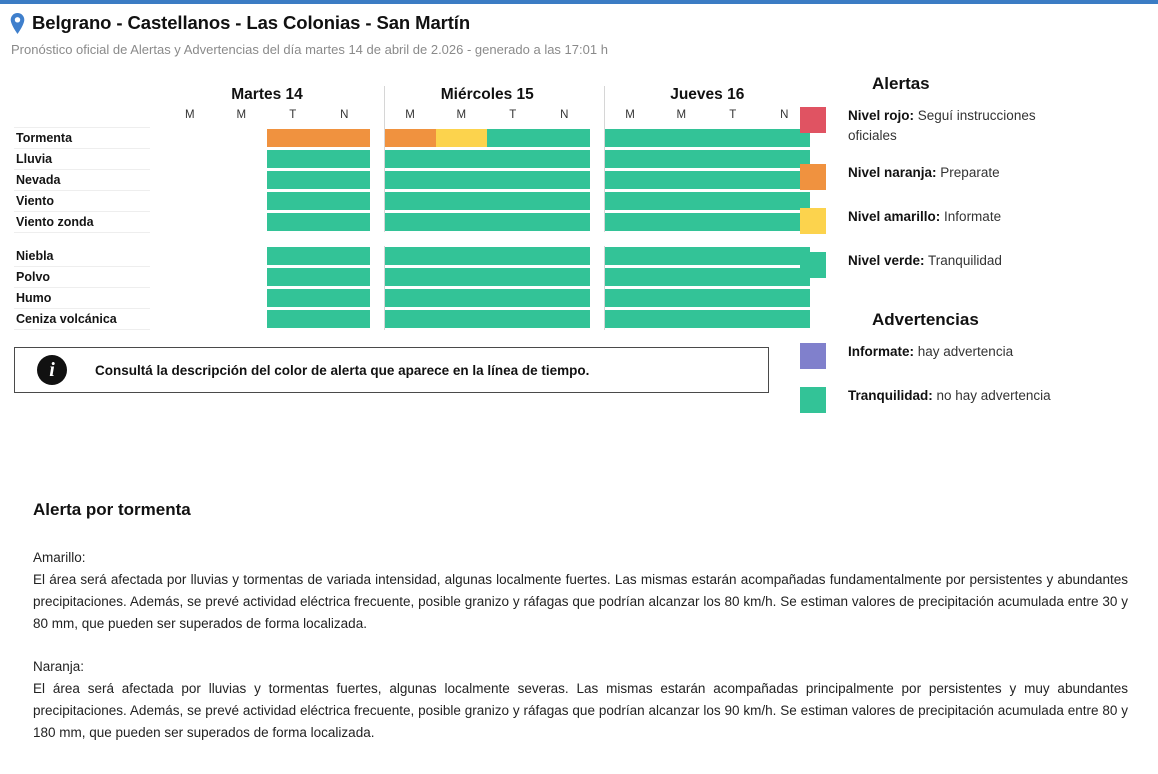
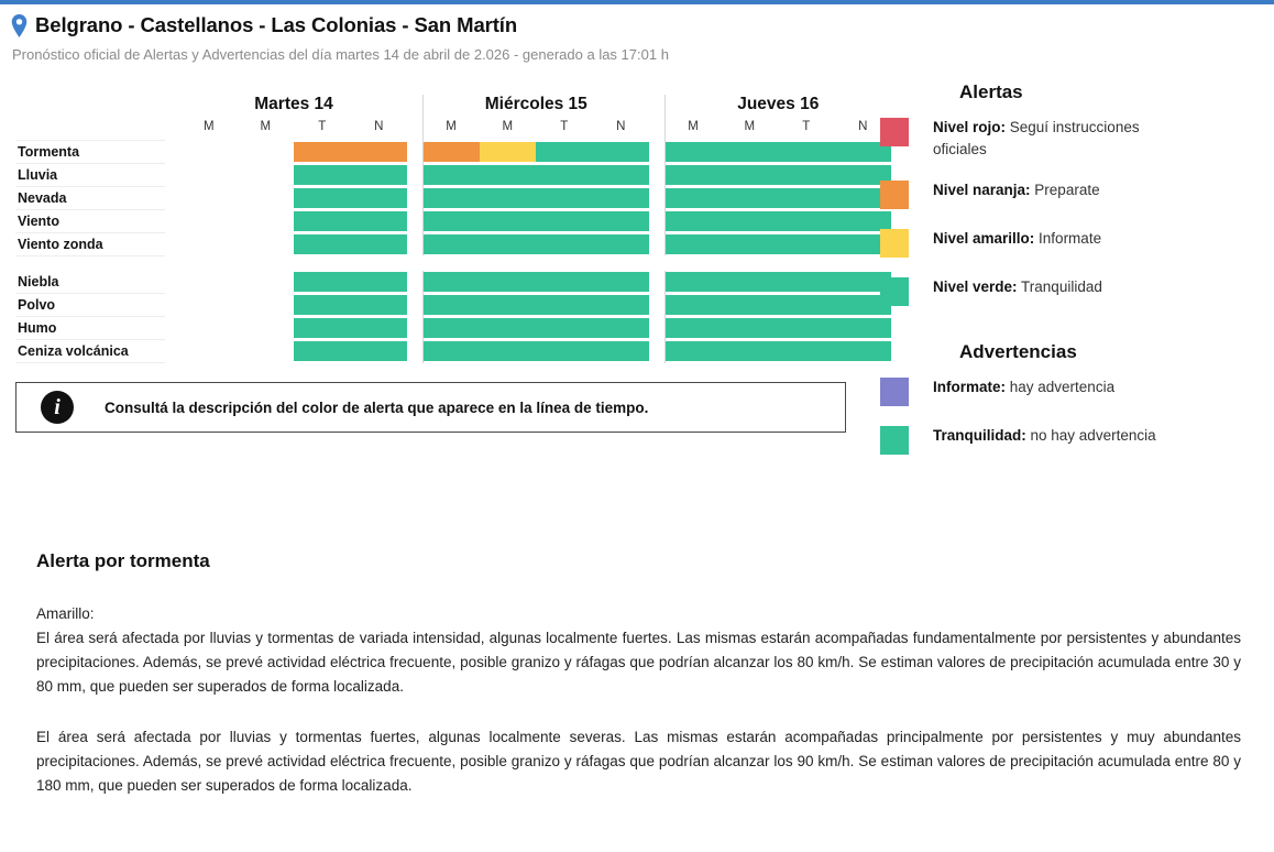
  Belgrano - Castellanos - Las Colonias - San Martín
  Pronóstico oficial de Alertas y Advertencias del día martes 14 de abril de 2.026 - generado a las 17:01 h
  		Martes 14		Miércoles 15		Jueves 16
  		M	M	T	N		M	M	T	N		M	M	T	N
  Tormenta
  Lluvia
  Nevada
  Viento
  Viento zonda
  Niebla
  Polvo
  Humo
  Ceniza volcánica
  i
  Consultá la descripción del color de alerta que aparece en la línea de tiempo.
  Alertas
  Nivel rojo: Seguí instrucciones oficiales
  Nivel naranja: Preparate
  Nivel amarillo: Informate
  Nivel verde: Tranquilidad
  Advertencias
  Informate: hay advertencia
  Tranquilidad: no hay advertencia
  Alerta por tormenta
  Amarillo:
  El área será afectada por lluvias y tormentas de variada intensidad, algunas localmente fuertes. Las mismas estarán acompañadas fundamentalmente por persistentes y abundantes precipitaciones. Además, se prevé actividad eléctrica frecuente, posible granizo y ráfagas que podrían alcanzar los 80 km/h. Se estiman valores de precipitación acumulada entre 30 y 80 mm, que pueden ser superados de forma localizada.
- Naranja:
  El área será afectada por lluvias y tormentas fuertes, algunas localmente severas. Las mismas estarán acompañadas principalmente por persistentes y muy abundantes precipitaciones. Además, se prevé actividad eléctrica frecuente, posible granizo y ráfagas que podrían alcanzar los 90 km/h. Se estiman valores de precipitación acumulada entre 80 y 180 mm, que pueden ser superados de forma localizada.
